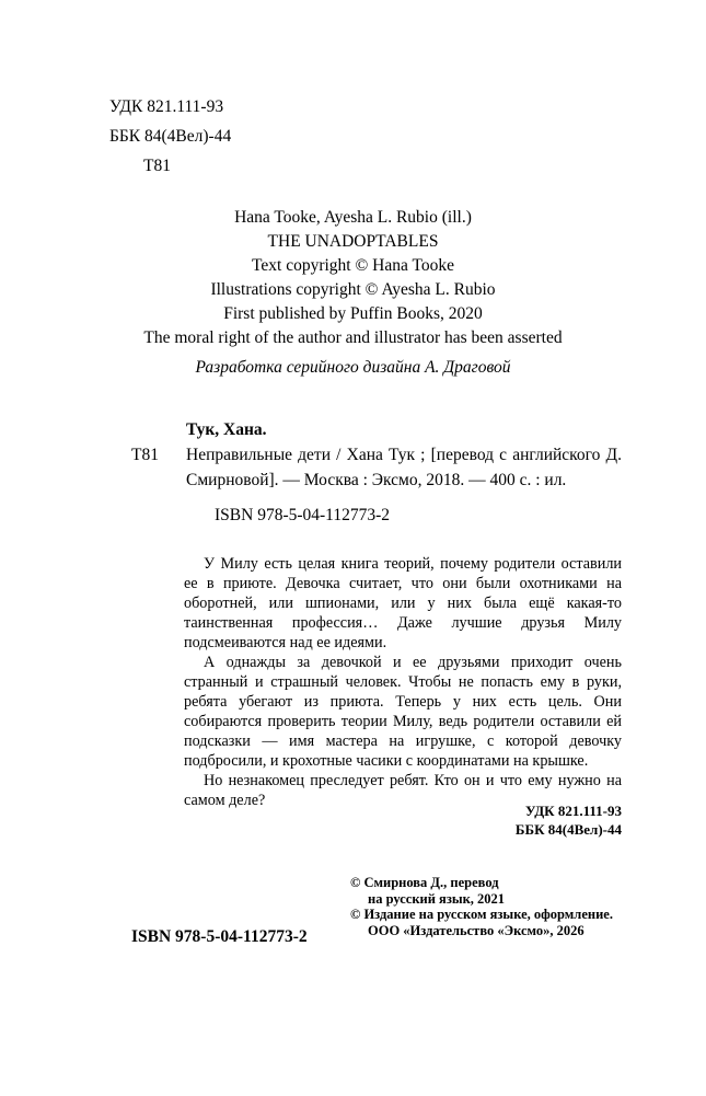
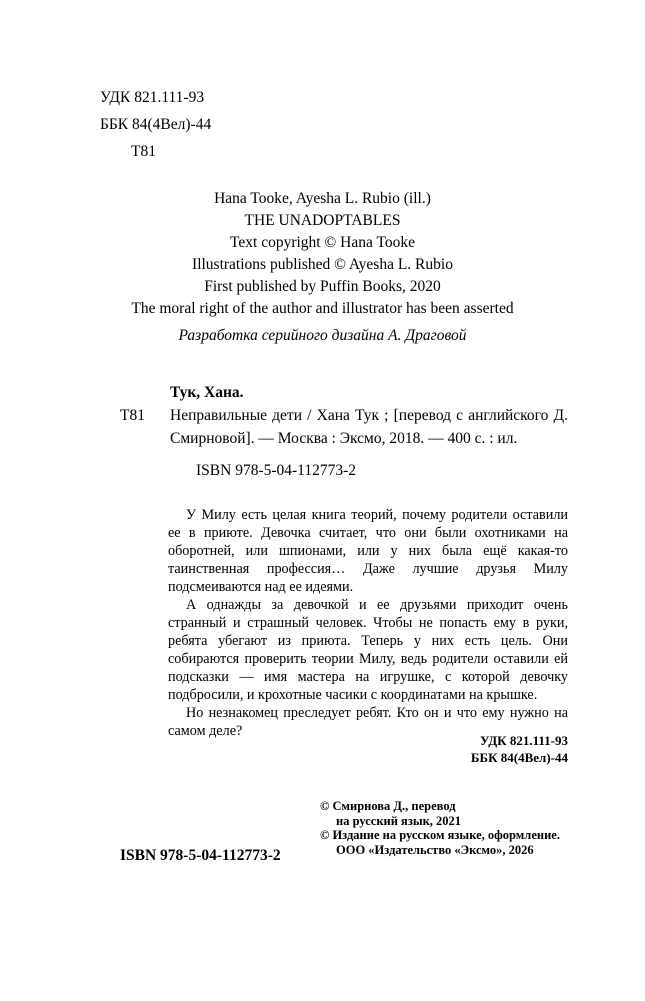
  УДК 821.111-93
  ББК 84(4Вел)-44
  Т81
  Hana Tooke, Ayesha L. Rubio (ill.)
  THE UNADOPTABLES
  Text copyright © Hana Tooke
- Illustrations copyright © Ayesha L. Rubio
+ Illustrations published © Ayesha L. Rubio
  First published by Puffin Books, 2020
  The moral right of the author and illustrator has been asserted
  Разработка серийного дизайна А. Драговой
  Тук, Хана.
  Т81
  Неправильные дети / Хана Тук ; [перевод с английского Д. Смирновой]. — Москва : Эксмо, 2018. — 400 с. : ил.
  ISBN 978-5-04-112773-2
  У Милу есть целая книга теорий, почему родители оставили ее в приюте. Девочка считает, что они были охотниками на оборотней, или шпионами, или у них была ещё какая-то таинственная профессия… Даже лучшие друзья Милу подсмеиваются над ее идеями.
  А однажды за девочкой и ее друзьями приходит очень странный и страшный человек. Чтобы не попасть ему в руки, ребята убегают из приюта. Теперь у них есть цель. Они собираются проверить теории Милу, ведь родители оставили ей подсказки — имя мастера на игрушке, с которой девочку подбросили, и крохотные часики с координатами на крышке.
  Но незнакомец преследует ребят. Кто он и что ему нужно на самом деле?
  УДК 821.111-93
  ББК 84(4Вел)-44
  © Смирнова Д., перевод
  на русский язык, 2021
  © Издание на русском языке, оформление.
  ООО «Издательство «Эксмо», 2026
  ISBN 978-5-04-112773-2
